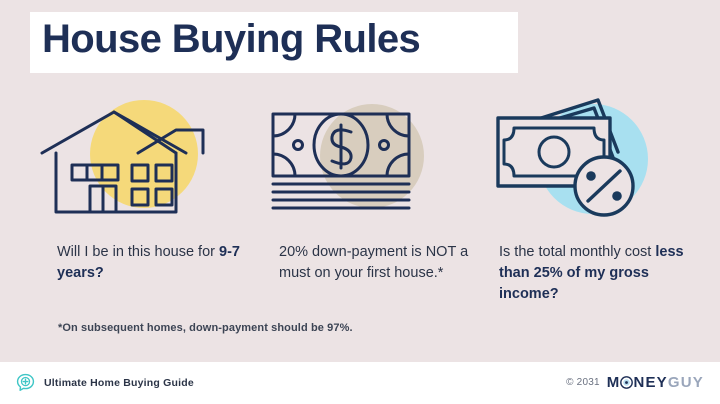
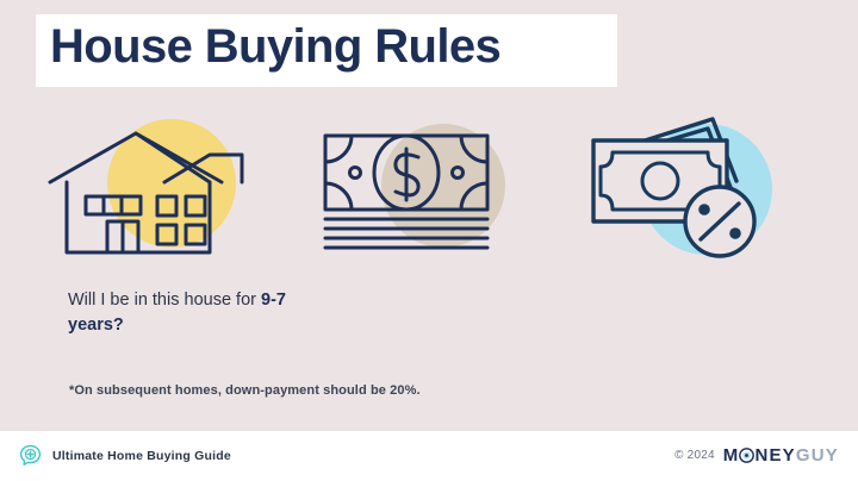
  House Buying Rules
  Will I be in this house for 9-7 years?
- 20% down-payment is NOT a must on your first house.*
- Is the total monthly cost less than 25% of my gross income?
- *On subsequent homes, down-payment should be 97%.
+ *On subsequent homes, down-payment should be 20%.
  Ultimate Home Buying Guide
- © 2031
+ © 2024
  M
  NEY
  GUY
